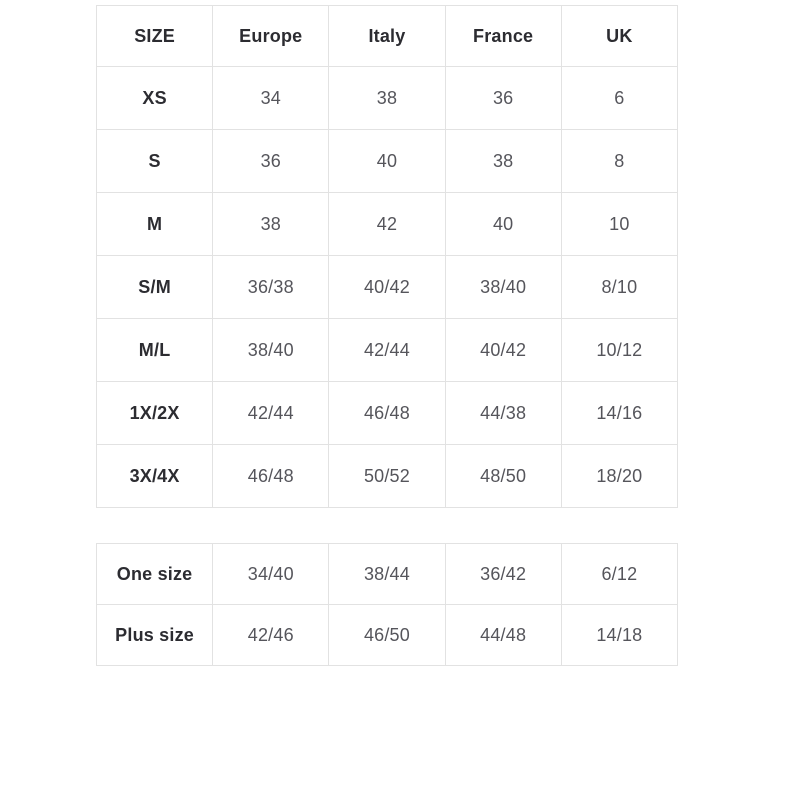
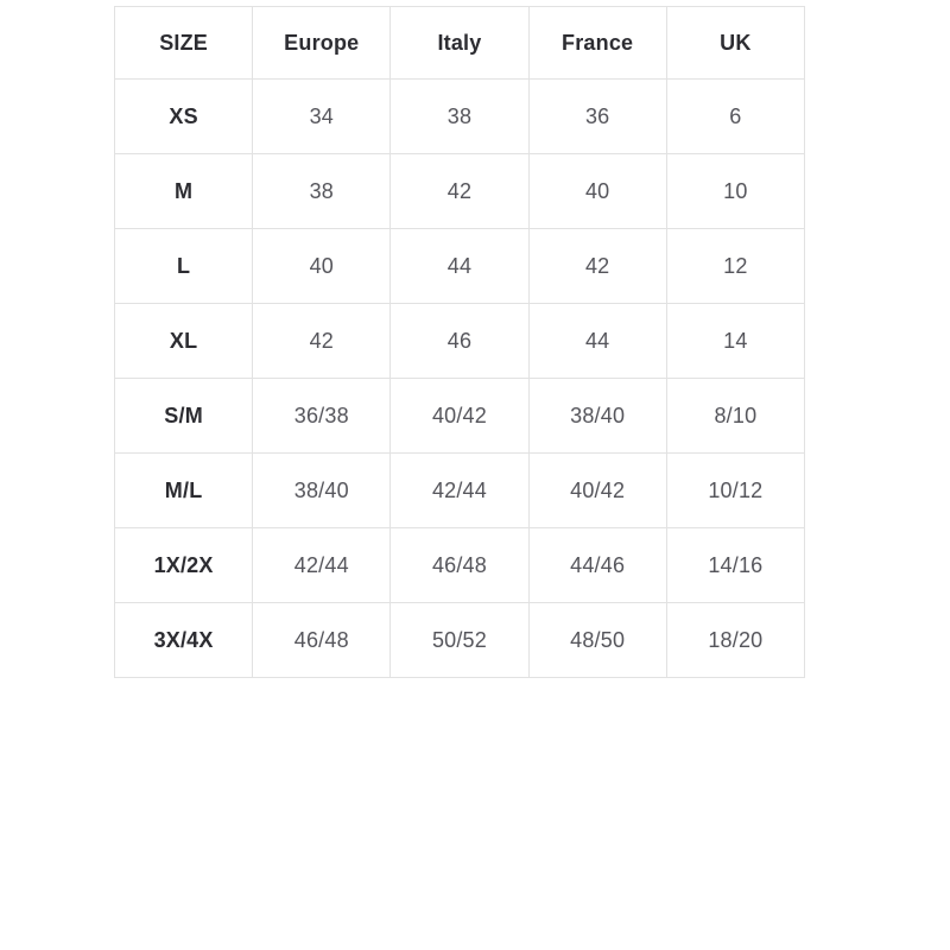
  SIZE	Europe	Italy	France	UK
  XS	34	38	36	6
- S	36	40	38	8
  M	38	42	40	10
+ L	40	44	42	12
+ XL	42	46	44	14
  S/M	36/38	40/42	38/40	8/10
  M/L	38/40	42/44	40/42	10/12
- 1X/2X	42/44	46/48	44/38	14/16
+ 1X/2X	42/44	46/48	44/46	14/16
  3X/4X	46/48	50/52	48/50	18/20
- One size	34/40	38/44	36/42	6/12
- Plus size	42/46	46/50	44/48	14/18
